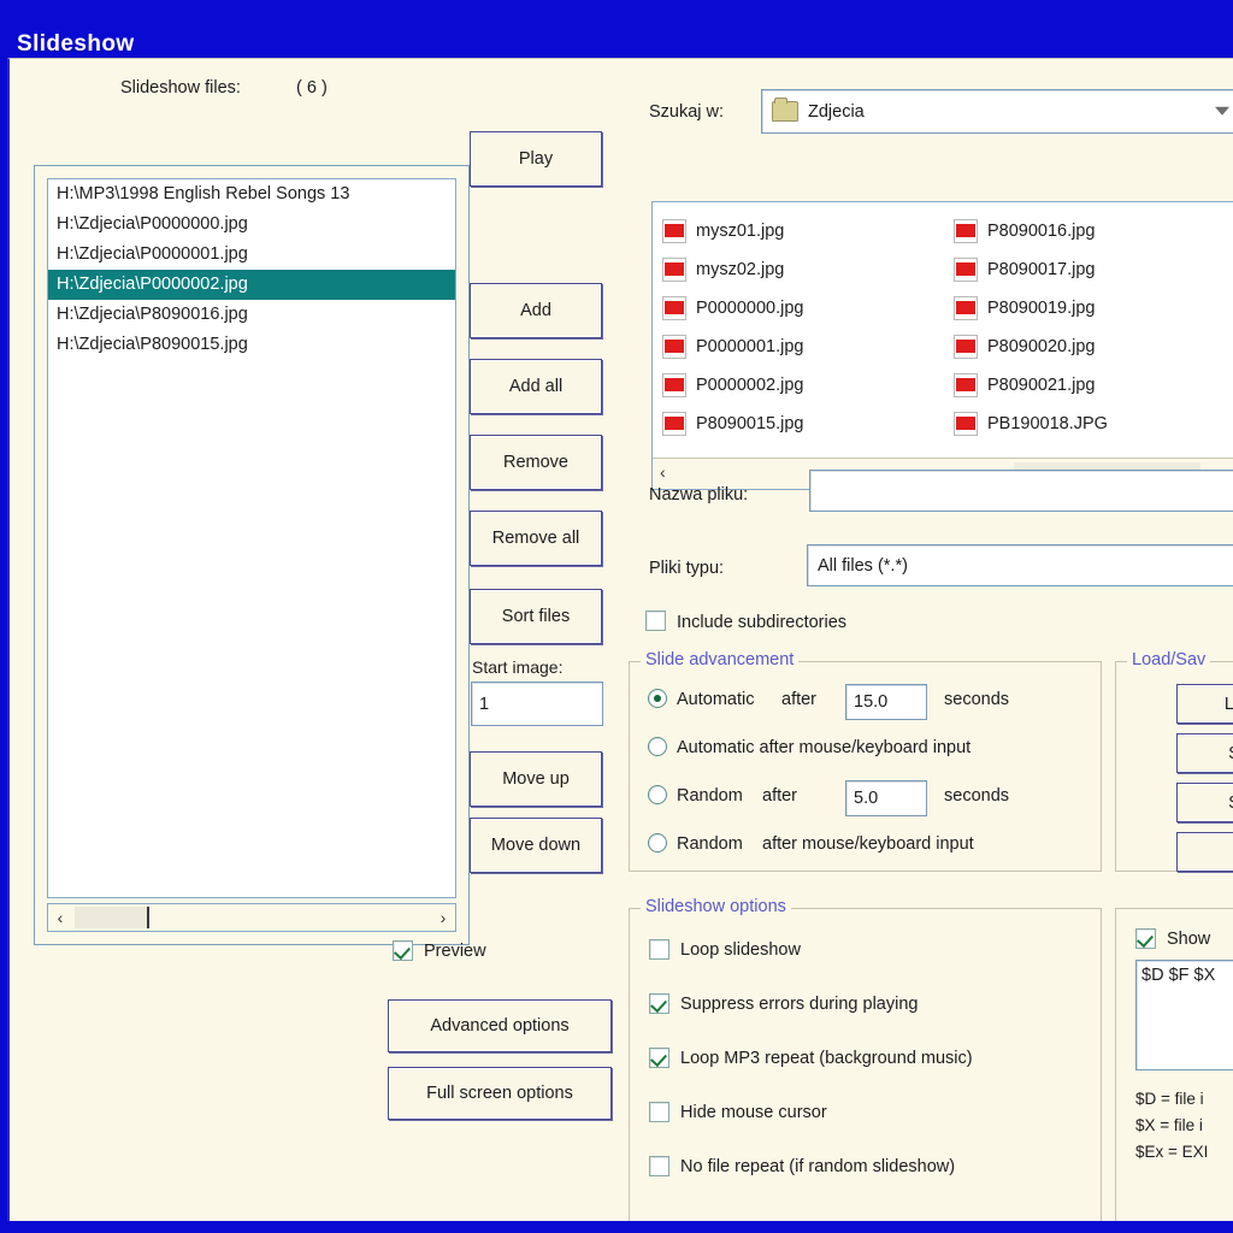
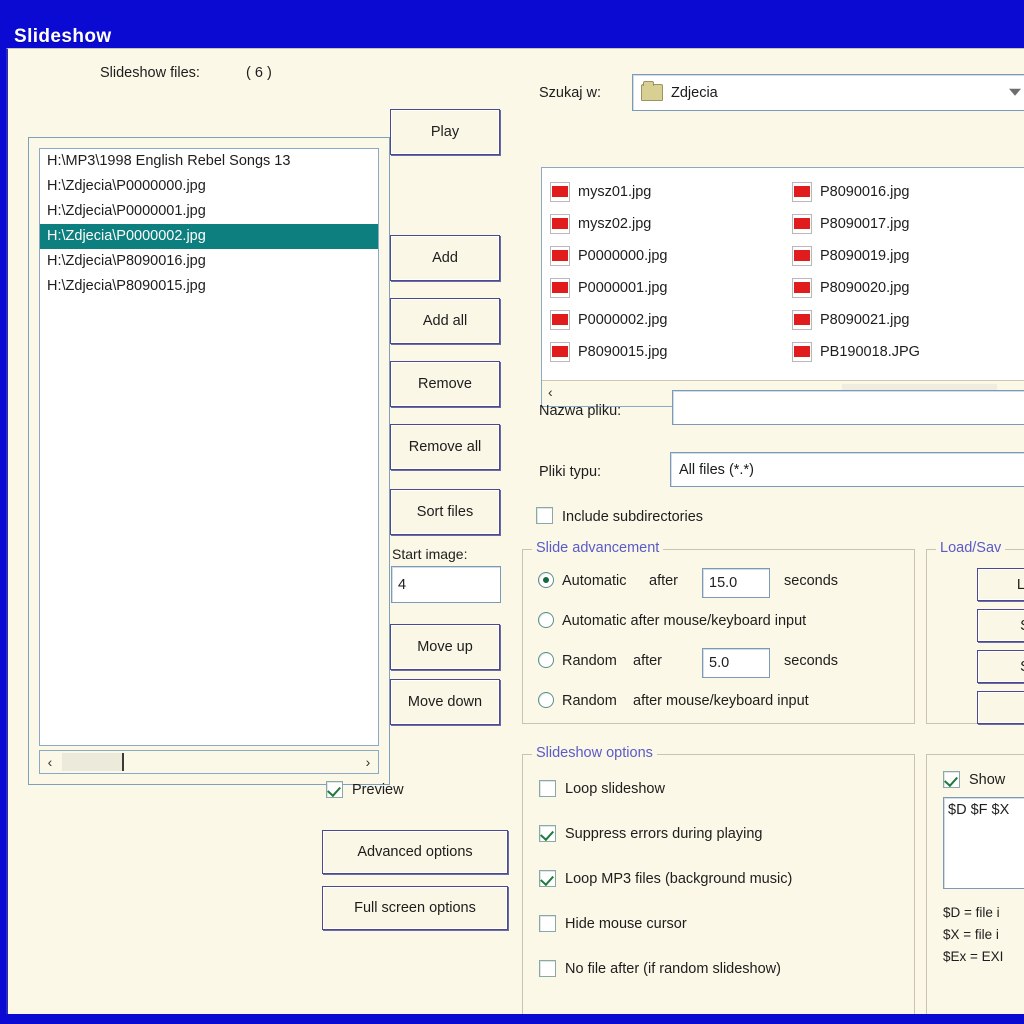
  Slideshow
  Slideshow files:
  ( 6 )
  H:\MP3\1998 English Rebel Songs 13
  H:\Zdjecia\P0000000.jpg
  H:\Zdjecia\P0000001.jpg
  H:\Zdjecia\P0000002.jpg
  H:\Zdjecia\P8090016.jpg
  H:\Zdjecia\P8090015.jpg
  ‹
  ›
  Play
  Add
  Add all
  Remove
  Remove all
  Sort files
  Start image:
- 1
+ 4
  Move up
  Move down
  Preview
  Advanced options
  Full screen options
  Szukaj w:
  Zdjecia
  mysz01.jpg
  mysz02.jpg
  P0000000.jpg
  P0000001.jpg
  P0000002.jpg
  P8090015.jpg
  P8090016.jpg
  P8090017.jpg
  P8090019.jpg
  P8090020.jpg
  P8090021.jpg
  PB190018.JPG
  ‹
  Nazwa pliku:
  Pliki typu:
  All files (*.*)
  Include subdirectories
  Slide advancement
  Automatic
  after
  15.0
  seconds
  Automatic after mouse/keyboard input
  Random
  after
  5.0
  seconds
  Random
  after mouse/keyboard input
  Load/Sav
  Slideshow options
  Loop slideshow
  Suppress errors during playing
- Loop MP3 repeat (background music)
+ Loop MP3 files (background music)
  Hide mouse cursor
- No file repeat (if random slideshow)
+ No file after (if random slideshow)
  Show
  $D $F $X
  $D = file i
  $X = file i
  $Ex = EXI
